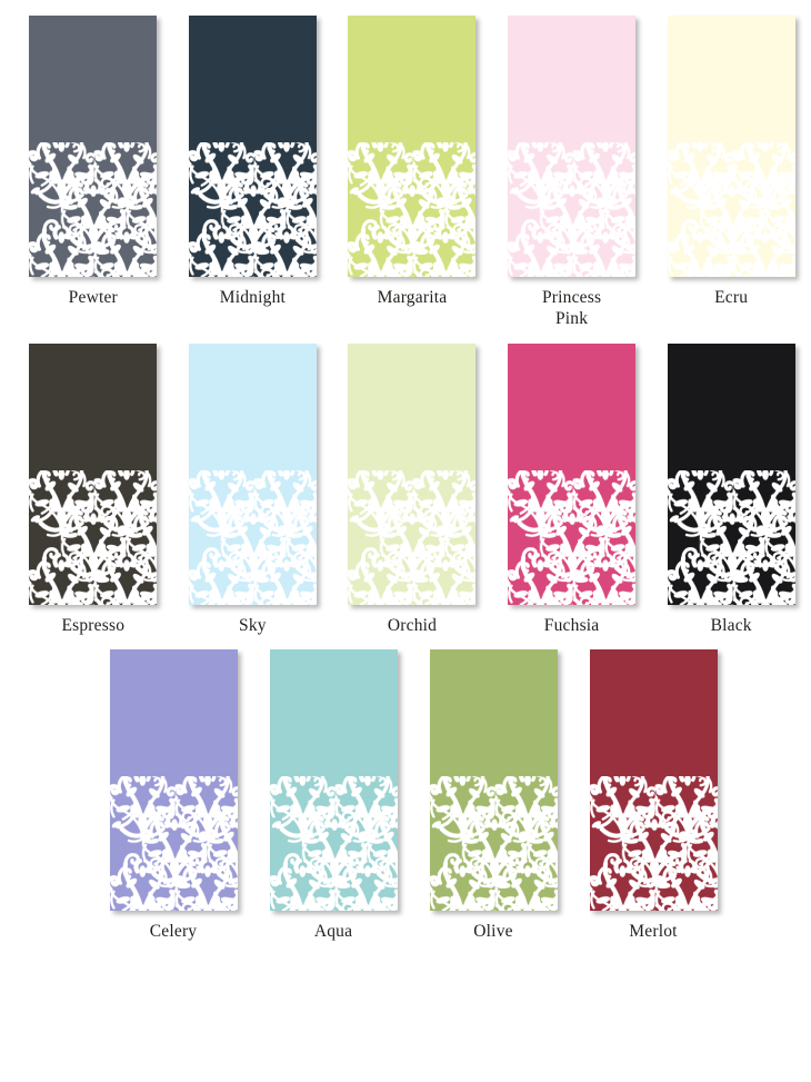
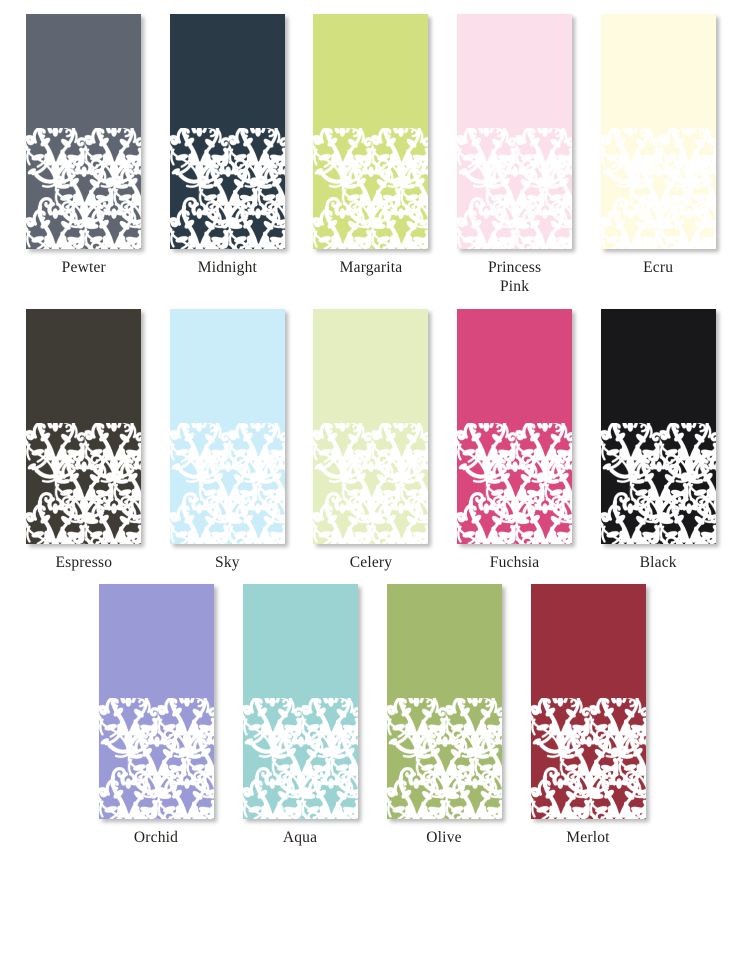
  Pewter
  Midnight
  Margarita
  Princess
  Pink
  Ecru
  Espresso
  Sky
- Orchid
+ Celery
  Fuchsia
  Black
- Celery
+ Orchid
  Aqua
  Olive
  Merlot
